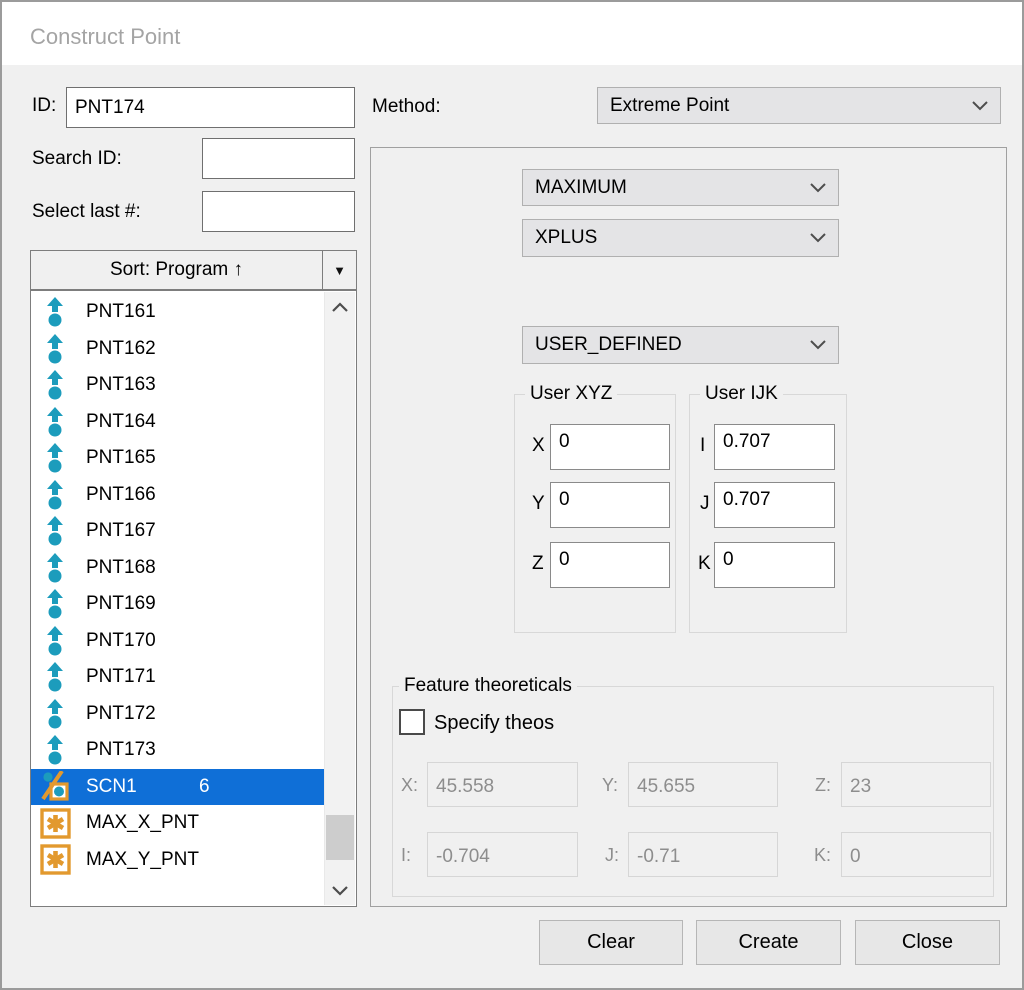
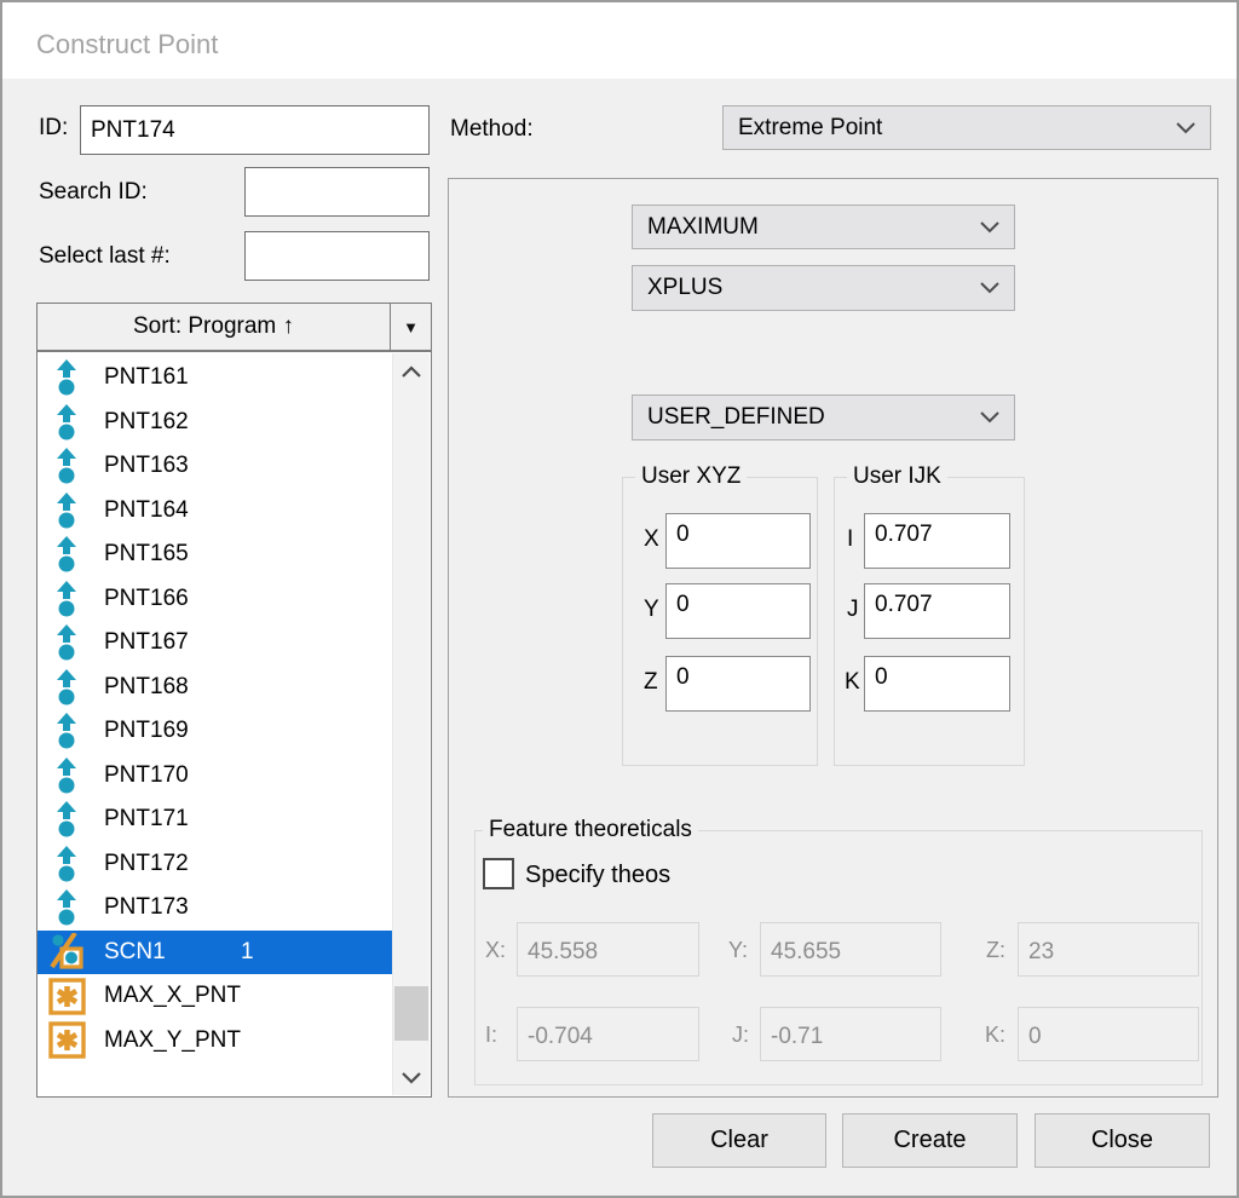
  Construct Point
  ID:
  PNT174
  Search ID:
  Select last #:
  Sort: Program ↑
  ▼
  PNT161
  PNT162
  PNT163
  PNT164
  PNT165
  PNT166
  PNT167
  PNT168
  PNT169
  PNT170
  PNT171
  PNT172
  PNT173
  SCN1
- 6
+ 1
  MAX_X_PNT
  MAX_Y_PNT
  Method:
  Extreme Point
  MAXIMUM
  XPLUS
  USER_DEFINED
  User XYZ
  X
  0
  Y
  0
  Z
  0
  User IJK
  I
  0.707
  J
  0.707
  K
  0
  Feature theoreticals
  Specify theos
  X:
  45.558
  Y:
  45.655
  Z:
  23
  I:
  -0.704
  J:
  -0.71
  K:
  0
  Clear
  Create
  Close
